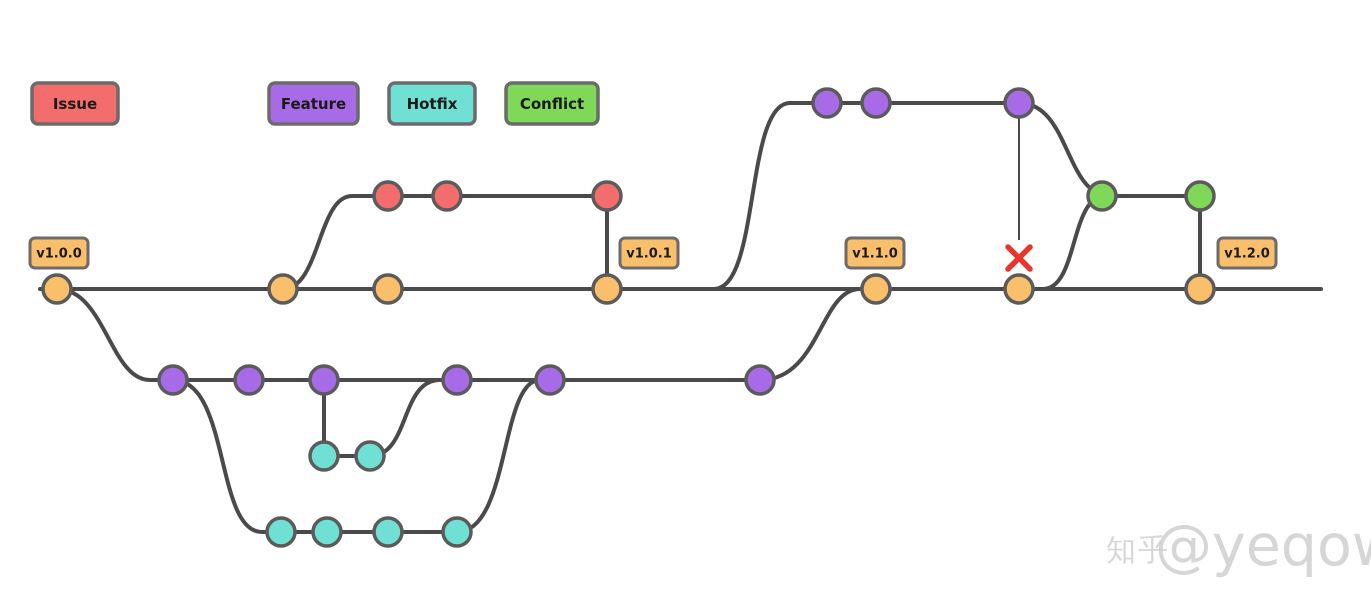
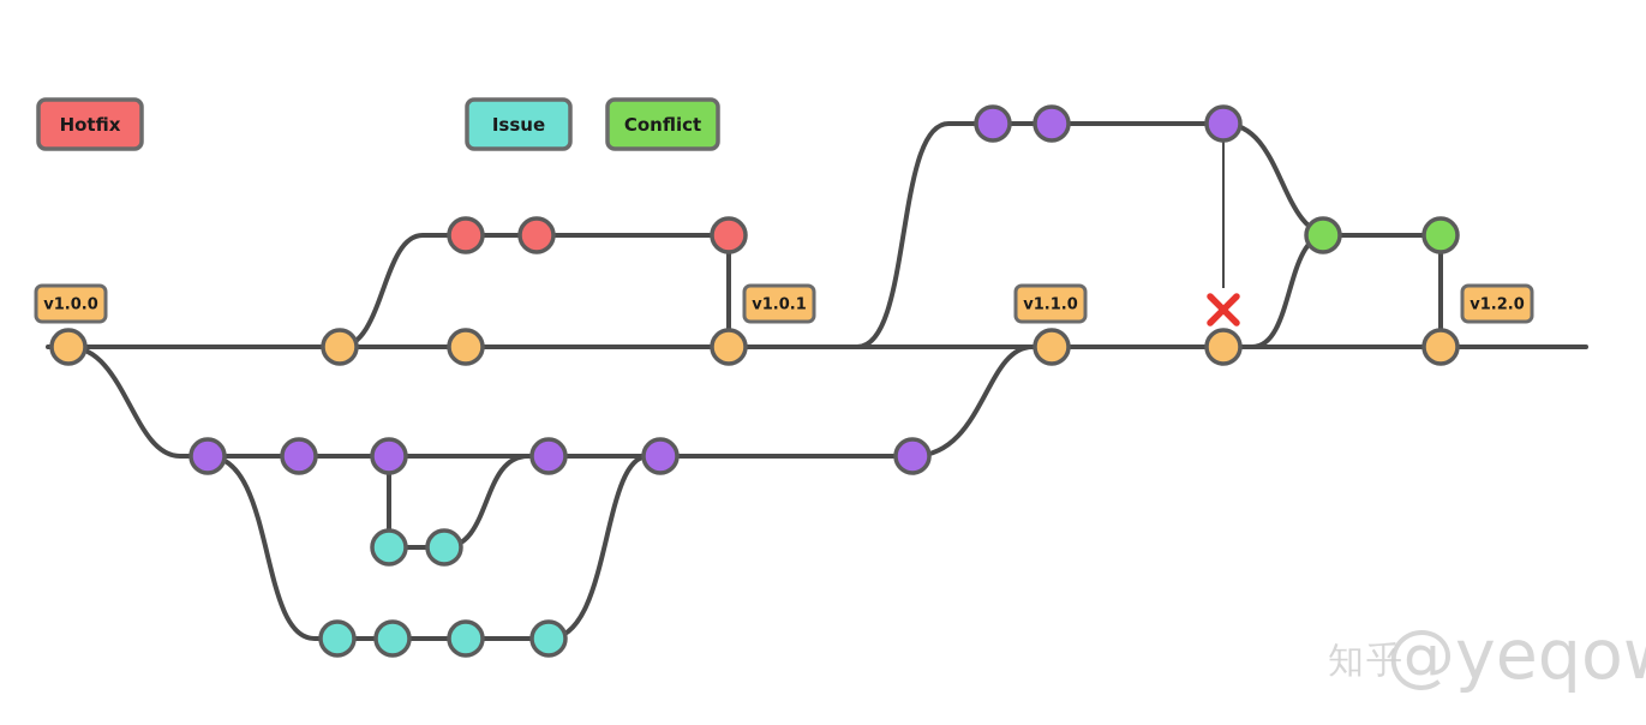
  v1.0.0
  v1.0.1
  v1.1.0
  v1.2.0
- Issue
+ Hotfix
- Feature
- Hotfix
+ Issue
  Conflict
  知乎
  @yeqo
